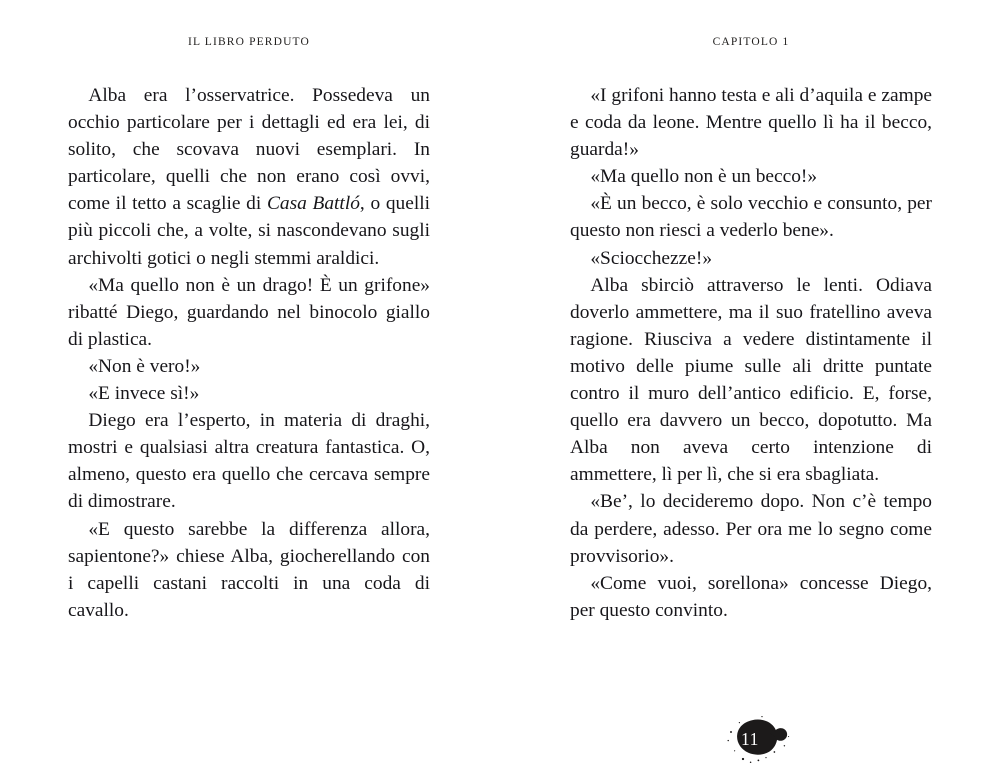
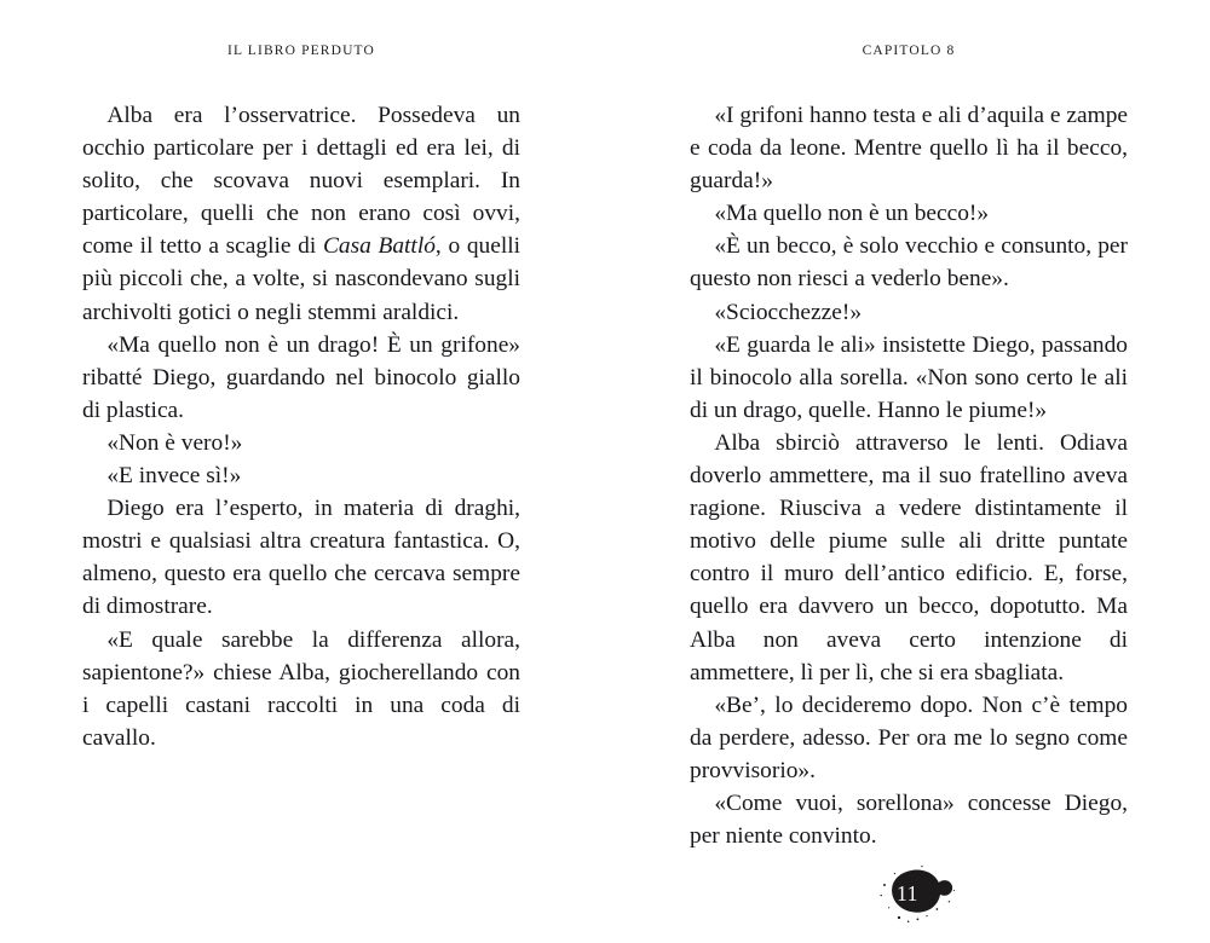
  IL LIBRO PERDUTO
- CAPITOLO 1
+ CAPITOLO 8
  Alba era l’osservatrice. Possedeva un occhio particolare per i dettagli ed era lei, di solito, che scovava nuovi esemplari. In particolare, quelli che non erano così ovvi, come il tetto a scaglie di Casa Battló, o quelli più piccoli che, a volte, si nascondevano sugli archivolti gotici o negli stemmi araldici.
  «Ma quello non è un drago! È un grifone» ribatté Diego, guardando nel binocolo giallo di plastica.
  «Non è vero!»
  «E invece sì!»
  Diego era l’esperto, in materia di draghi, mostri e qualsiasi altra creatura fantastica. O, almeno, questo era quello che cercava sempre di dimostrare.
- «E questo sarebbe la differenza allora, sapientone?» chiese Alba, giocherellando con i capelli castani raccolti in una coda di cavallo.
+ «E quale sarebbe la differenza allora, sapientone?» chiese Alba, giocherellando con i capelli castani raccolti in una coda di cavallo.
  «I grifoni hanno testa e ali d’aquila e zampe e coda da leone. Mentre quello lì ha il becco, guarda!»
  «Ma quello non è un becco!»
  «È un becco, è solo vecchio e consunto, per questo non riesci a vederlo bene».
  «Sciocchezze!»
+ «E guarda le ali» insistette Diego, passando il binocolo alla sorella. «Non sono certo le ali di un drago, quelle. Hanno le piume!»
  Alba sbirciò attraverso le lenti. Odiava doverlo ammettere, ma il suo fratellino aveva ragione. Riusciva a vedere distintamente il motivo delle piume sulle ali dritte puntate contro il muro dell’antico edificio. E, forse, quello era davvero un becco, dopotutto. Ma Alba non aveva certo intenzione di ammettere, lì per lì, che si era sbagliata.
  «Be’, lo decideremo dopo. Non c’è tempo da perdere, adesso. Per ora me lo segno come provvisorio».
- «Come vuoi, sorellona» concesse Diego, per questo convinto.
+ «Come vuoi, sorellona» concesse Diego, per niente convinto.
  11
